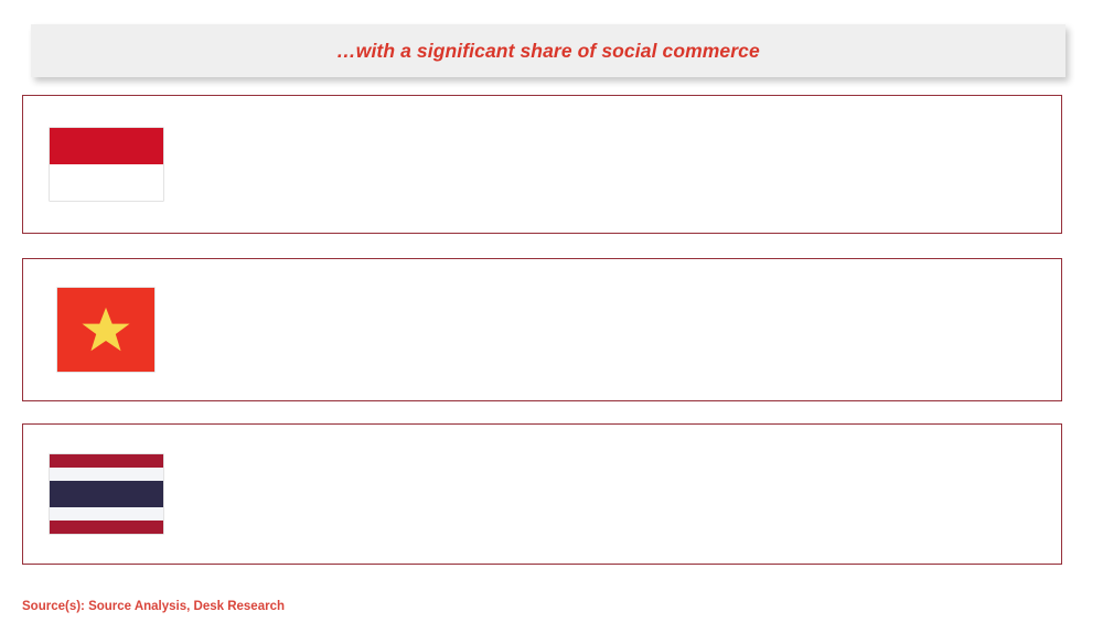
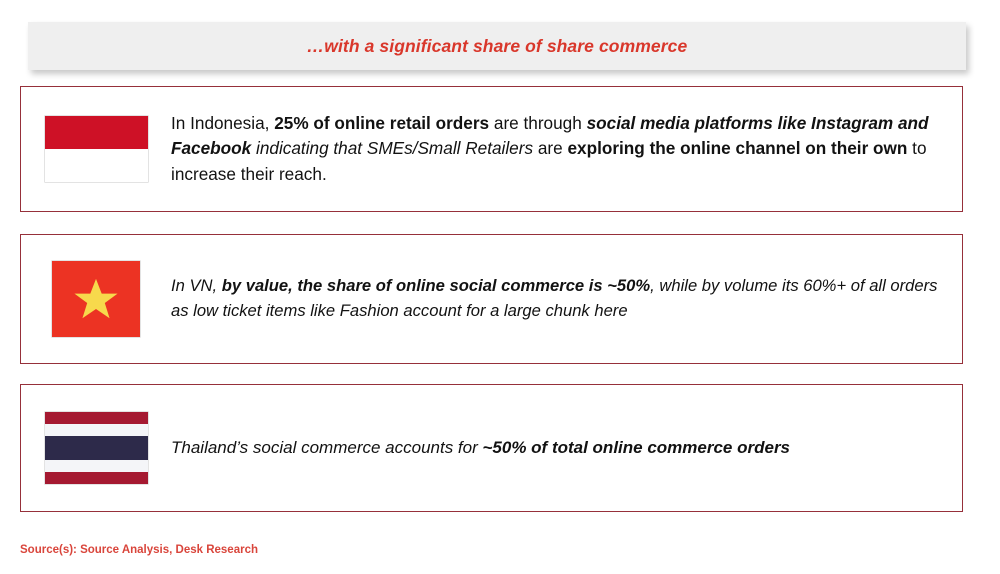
- …with a significant share of social commerce
+ …with a significant share of share commerce
+ In Indonesia, 25% of online retail orders are through social media platforms like Instagram and Facebook indicating that SMEs/Small Retailers are exploring the online channel on their own to increase their reach.
+ In VN, by value, the share of online social commerce is ~50%, while by volume its 60%+ of all orders as low ticket items like Fashion account for a large chunk here
+ Thailand’s social commerce accounts for ~50% of total online commerce orders
  Source(s): Source Analysis, Desk Research
